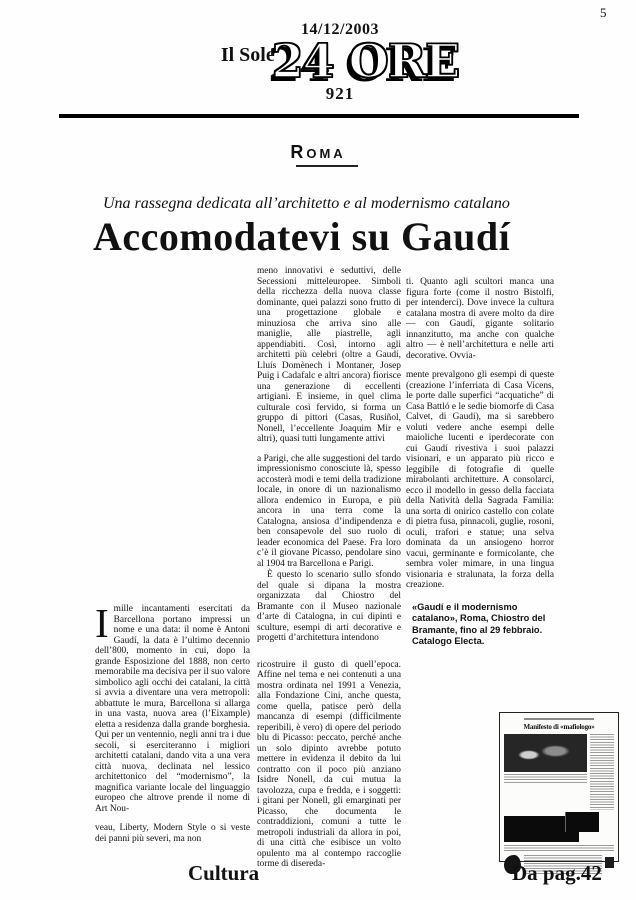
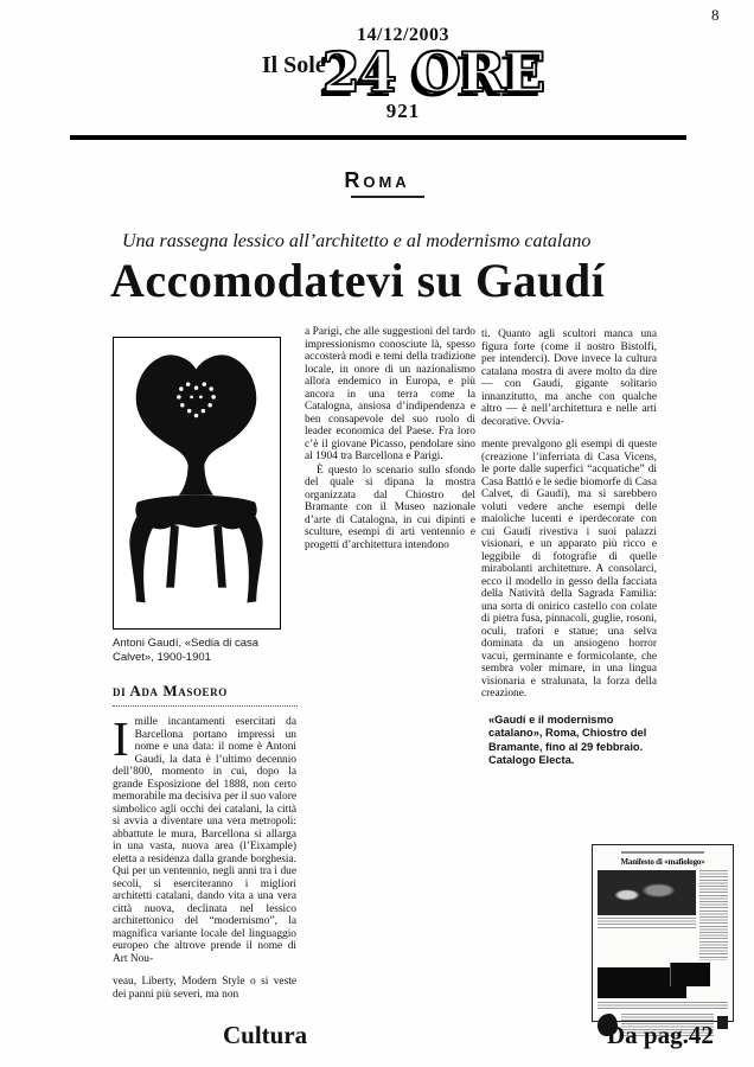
- 5
+ 8
  14/12/2003
  Il Sole
  24 ORE
  921
  Roma
- Una rassegna dedicata all’architetto e al modernismo catalano
+ Una rassegna lessico all’architetto e al modernismo catalano
  Accomodatevi su Gaudí
+ Antoni Gaudí, «Sedia di casa Calvet», 1900-1901
+ di Ada Masoero
  I
  mille incantamenti esercitati da Barcellona portano impressi un nome e una data: il nome è Antoni Gaudí, la data è l’ultimo decennio dell’800, momento in cui, dopo la grande Esposizione del 1888, non certo memorabile ma decisiva per il suo valore simbolico agli occhi dei catalani, la città si avvia a diventare una vera metropoli: abbattute le mura, Barcellona si allarga in una vasta, nuova area (l’Eixample) eletta a residenza dalla grande borghesia. Qui per un ventennio, negli anni tra i due secoli, si eserciteranno i migliori architetti catalani, dando vita a una vera città nuova, declinata nel lessico architettonico del “modernismo”, la magnifica variante locale del linguaggio europeo che altrove prende il nome di Art Nou-
  veau, Liberty, Modern Style o si veste dei panni più severi, ma non
- meno innovativi e seduttivi, delle Secessioni mitteleuropee. Simboli della ricchezza della nuova classe dominante, quei palazzi sono frutto di una progettazione globale e minuziosa che arriva sino alle maniglie, alle piastrelle, agli appendiabiti. Così, intorno agli architetti più celebri (oltre a Gaudí, Lluís Domènech i Montaner, Josep Puig i Cadafalc e altri ancora) fiorisce una generazione di eccellenti artigiani. E insieme, in quel clima culturale così fervido, si forma un gruppo di pittori (Casas, Rusiñol, Nonell, l’eccellente Joaquim Mir e altri), quasi tutti lungamente attivi
  a Parigi, che alle suggestioni del tardo impressionismo conosciute là, spesso accosterà modi e temi della tradizione locale, in onore di un nazionalismo allora endemico in Europa, e più ancora in una terra come la Catalogna, ansiosa d’indipendenza e ben consapevole del suo ruolo di leader economica del Paese. Fra loro c’è il giovane Picasso, pendolare sino al 1904 tra Barcellona e Parigi.
- È questo lo scenario sullo sfondo del quale si dipana la mostra organizzata dal Chiostro del Bramante con il Museo nazionale d’arte di Catalogna, in cui dipinti e sculture, esempi di arti decorative e progetti d’architettura intendono
+ È questo lo scenario sullo sfondo del quale si dipana la mostra organizzata dal Chiostro del Bramante con il Museo nazionale d’arte di Catalogna, in cui dipinti e sculture, esempi di arti ventennio e progetti d’architettura intendono
- ricostruire il gusto di quell’epoca. Affine nel tema e nei contenuti a una mostra ordinata nel 1991 a Venezia, alla Fondazione Cini, anche questa, come quella, patisce però della mancanza di esempi (difficilmente reperibili, è vero) di opere del periodo blu di Picasso: peccato, perché anche un solo dipinto avrebbe potuto mettere in evidenza il debito da lui contratto con il poco più anziano Isidre Nonell, da cui mutua la tavolozza, cupa e fredda, e i soggetti: i gitani per Nonell, gli emarginati per Picasso, che documenta le contraddizioni, comuni a tutte le metropoli industriali da allora in poi, di una città che esibisce un volto opulento ma al contempo raccoglie torme di disereda-
  ti. Quanto agli scultori manca una figura forte (come il nostro Bistolfi, per intenderci). Dove invece la cultura catalana mostra di avere molto da dire — con Gaudí, gigante solitario innanzitutto, ma anche con qualche altro — è nell’architettura e nelle arti decorative. Ovvia-
  mente prevalgono gli esempi di queste (creazione l’inferriata di Casa Vicens, le porte dalle superfici “acquatiche” di Casa Battló e le sedie biomorfe di Casa Calvet, di Gaudí), ma si sarebbero voluti vedere anche esempi delle maioliche lucenti e iperdecorate con cui Gaudí rivestiva i suoi palazzi visionari, e un apparato più ricco e leggibile di fotografie di quelle mirabolanti architetture. A consolarci, ecco il modello in gesso della facciata della Natività della Sagrada Familia: una sorta di onirico castello con colate di pietra fusa, pinnacoli, guglie, rosoni, oculi, trafori e statue; una selva dominata da un ansiogeno horror vacui, germinante e formicolante, che sembra voler mimare, in una lingua visionaria e stralunata, la forza della creazione.
  «Gaudí e il modernismo catalano», Roma, Chiostro del Bramante, fino al 29 febbraio. Catalogo Electa.
  Manifesto di «mafiologo»
  Cultura
  Da pag.42
